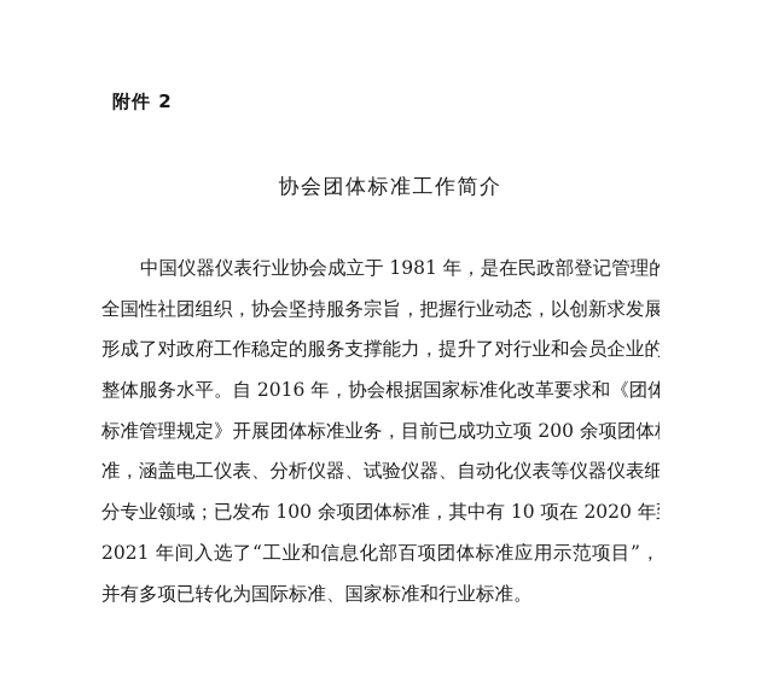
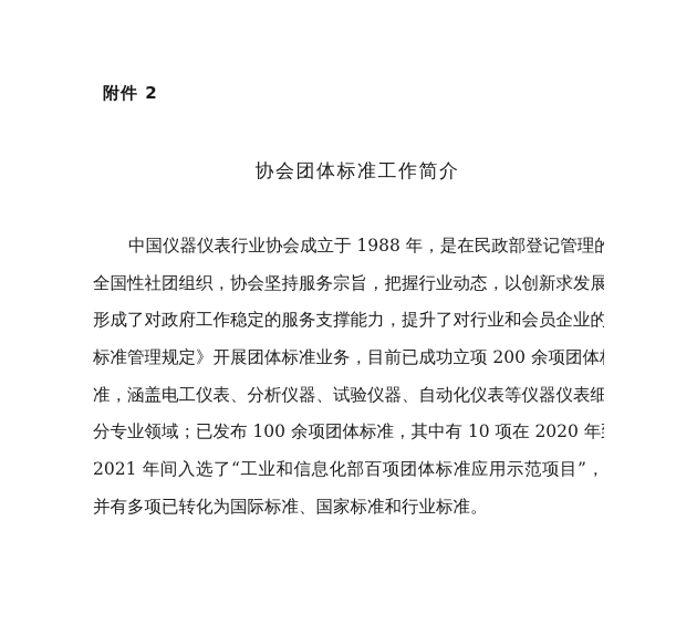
  附件 2
  协会团体标准工作简介
- 中国仪器仪表行业协会成立于 1981 年，是在民政部登记管理的
+ 中国仪器仪表行业协会成立于 1988 年，是在民政部登记管理的
  全国性社团组织，协会坚持服务宗旨，把握行业动态，以创新求发展
  形成了对政府工作稳定的服务支撑能力，提升了对行业和会员企业的
- 整体服务水平。自 2016 年，协会根据国家标准化改革要求和《团体
  标准管理规定》开展团体标准业务，目前已成功立项 200 余项团体
  准，涵盖电工仪表、分析仪器、试验仪器、自动化仪表等仪器仪表细
  分专业领域；已发布 100 余项团体标准，其中有 10 项在 2020 年
  2021 年间入选了“工业和信息化部百项团体标准应用示范项目”，
  并有多项已转化为国际标准、国家标准和行业标准。
